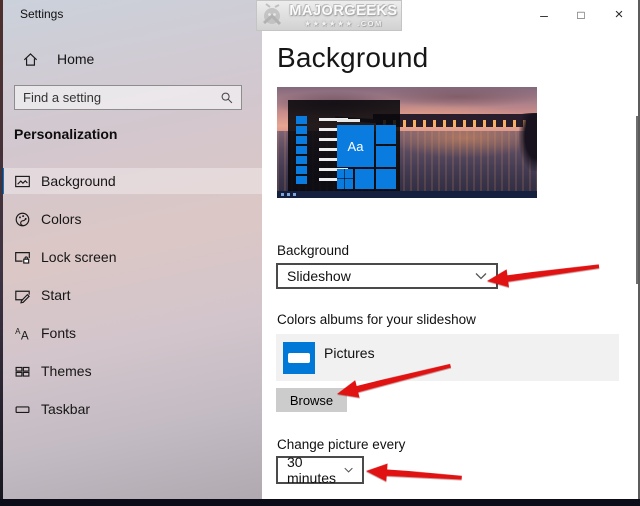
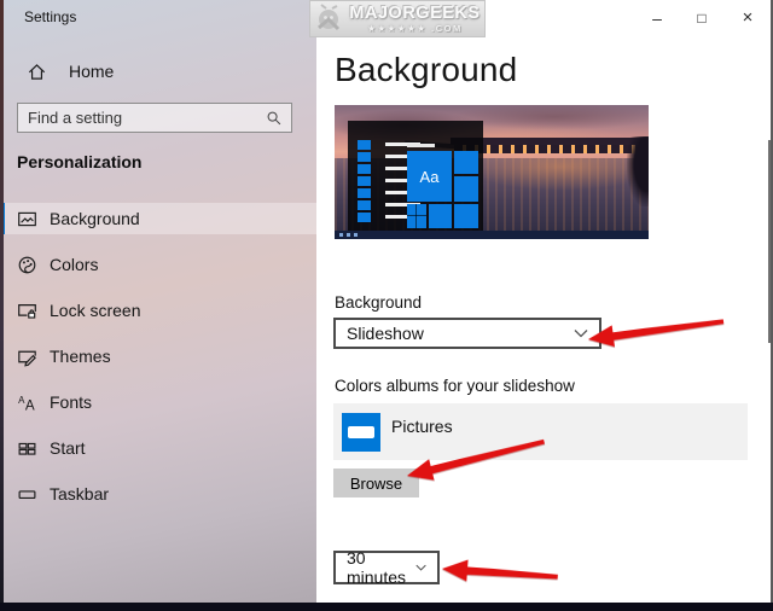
  Settings
  Home
  Find a setting
  Personalization
  Background
  Colors
  Lock screen
- Start
+ Themes
  A
  A
  Fonts
- Themes
+ Start
  Taskbar
  –
  □
  ×
  Background
  Aa
  Background
  Slideshow
  Colors albums for your slideshow
  Pictures
  Browse
- Change picture every
  30 minutes
  MAJORGEEKS
  ★★★★★★ .COM
